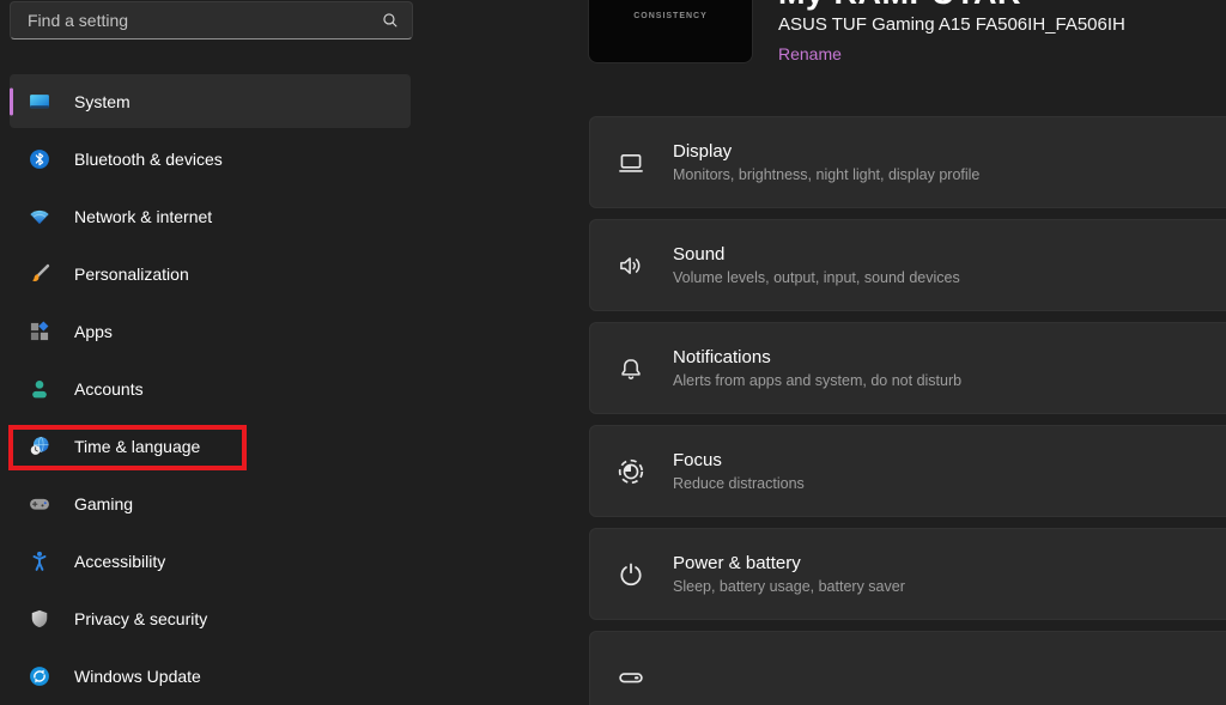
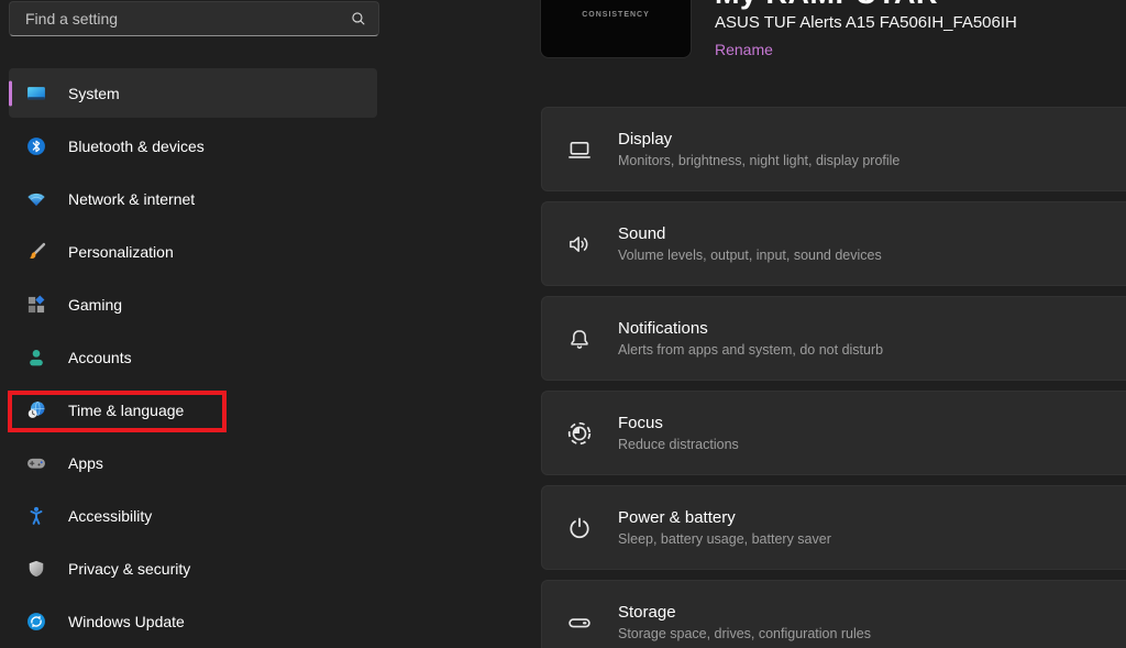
  Find a setting
  System
  Bluetooth & devices
  Network & internet
  Personalization
- Apps
+ Gaming
  Accounts
  Time & language
- Gaming
+ Apps
  Accessibility
  Privacy & security
  Windows Update
- ASUS TUF Gaming A15 FA506IH_FA506IH
+ ASUS TUF Alerts A15 FA506IH_FA506IH
  Rename
  Display
  Monitors, brightness, night light, display profile
  Sound
  Volume levels, output, input, sound devices
  Notifications
  Alerts from apps and system, do not disturb
  Focus
  Reduce distractions
  Power & battery
  Sleep, battery usage, battery saver
+ Storage
+ Storage space, drives, configuration rules
